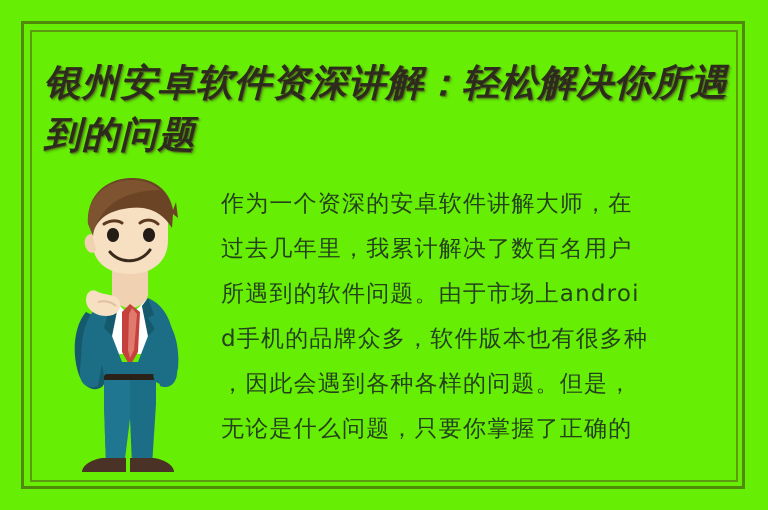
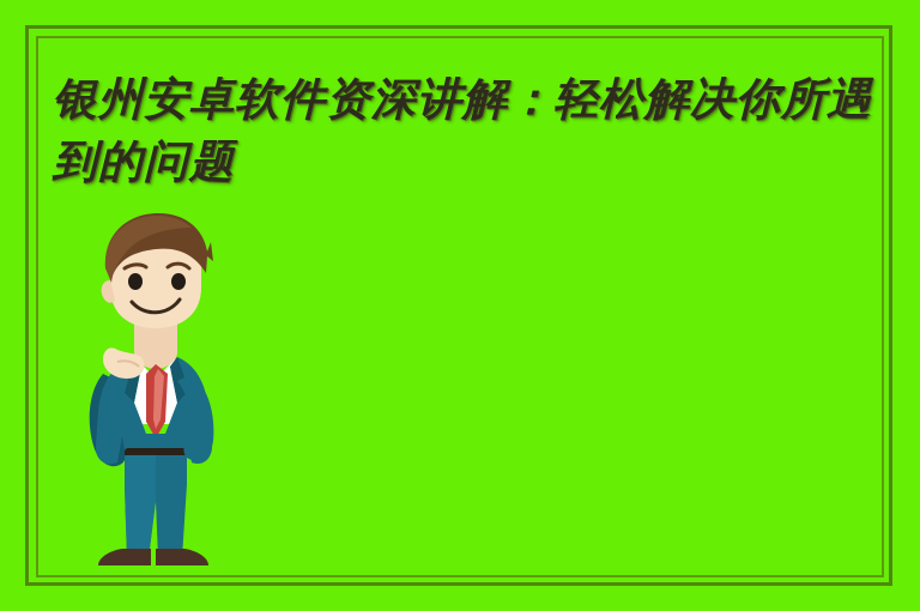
  银州安卓软件资深讲解：轻松解决你所遇到的问题
- 作为一个资深的安卓软件讲解大师，在
- 过去几年里，我累计解决了数百名用户
- 所遇到的软件问题。由于市场上androi
- d手机的品牌众多，软件版本也有很多种
- ，因此会遇到各种各样的问题。但是，
- 无论是什么问题，只要你掌握了正确的
